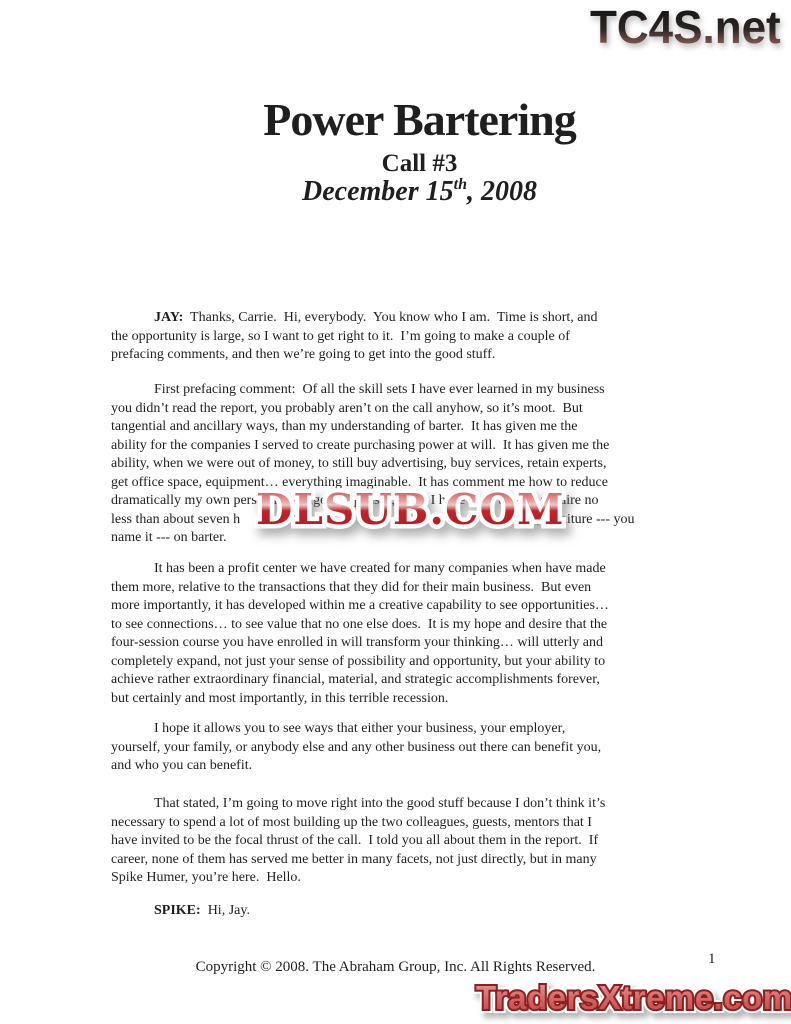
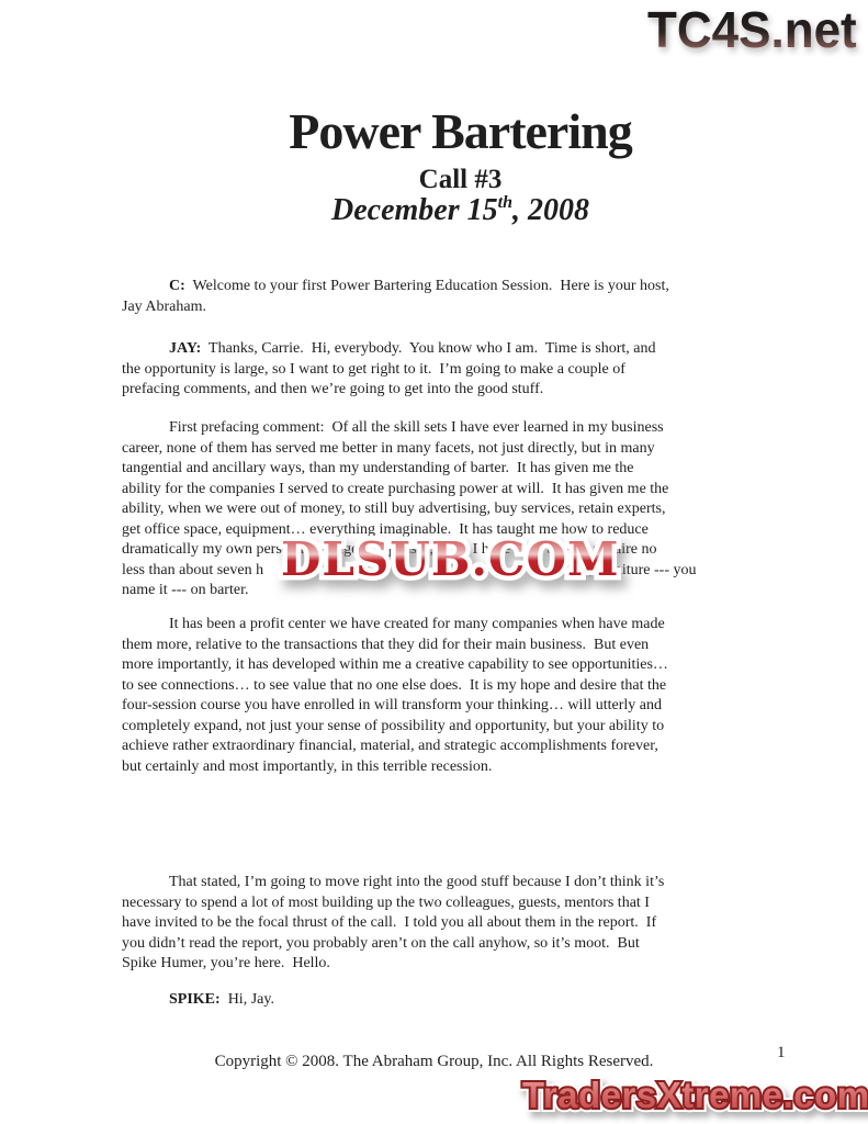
  TC4S.net
  Power Bartering
  Call #3
  December 15th, 2008
+ C: Welcome to your first Power Bartering Education Session. Here is your host,
+ Jay Abraham.
  JAY: Thanks, Carrie. Hi, everybody. You know who I am. Time is short, and
  the opportunity is large, so I want to get right to it. I’m going to make a couple of
  prefacing comments, and then we’re going to get into the good stuff.
  First prefacing comment: Of all the skill sets I have ever learned in my business
- you didn’t read the report, you probably aren’t on the call anyhow, so it’s moot. But
+ career, none of them has served me better in many facets, not just directly, but in many
  tangential and ancillary ways, than my understanding of barter. It has given me the
  ability for the companies I served to create purchasing power at will. It has given me the
  ability, when we were out of money, to still buy advertising, buy services, retain experts,
- get office space, equipment… everything imaginable. It has comment me how to reduce
+ get office space, equipment… everything imaginable. It has taught me how to reduce
  less than about seven h iture --- you
  name it --- on barter.
  It has been a profit center we have created for many companies when have made
  them more, relative to the transactions that they did for their main business. But even
  more importantly, it has developed within me a creative capability to see opportunities…
  to see connections… to see value that no one else does. It is my hope and desire that the
  four-session course you have enrolled in will transform your thinking… will utterly and
  completely expand, not just your sense of possibility and opportunity, but your ability to
  achieve rather extraordinary financial, material, and strategic accomplishments forever,
  but certainly and most importantly, in this terrible recession.
- I hope it allows you to see ways that either your business, your employer,
- yourself, your family, or anybody else and any other business out there can benefit you,
- and who you can benefit.
  That stated, I’m going to move right into the good stuff because I don’t think it’s
  necessary to spend a lot of most building up the two colleagues, guests, mentors that I
  have invited to be the focal thrust of the call. I told you all about them in the report. If
- career, none of them has served me better in many facets, not just directly, but in many
+ you didn’t read the report, you probably aren’t on the call anyhow, so it’s moot. But
  Spike Humer, you’re here. Hello.
  SPIKE: Hi, Jay.
  DLSUB.COM
  Copyright © 2008. The Abraham Group, Inc. All Rights Reserved.
  1
  TradersXtreme.com
